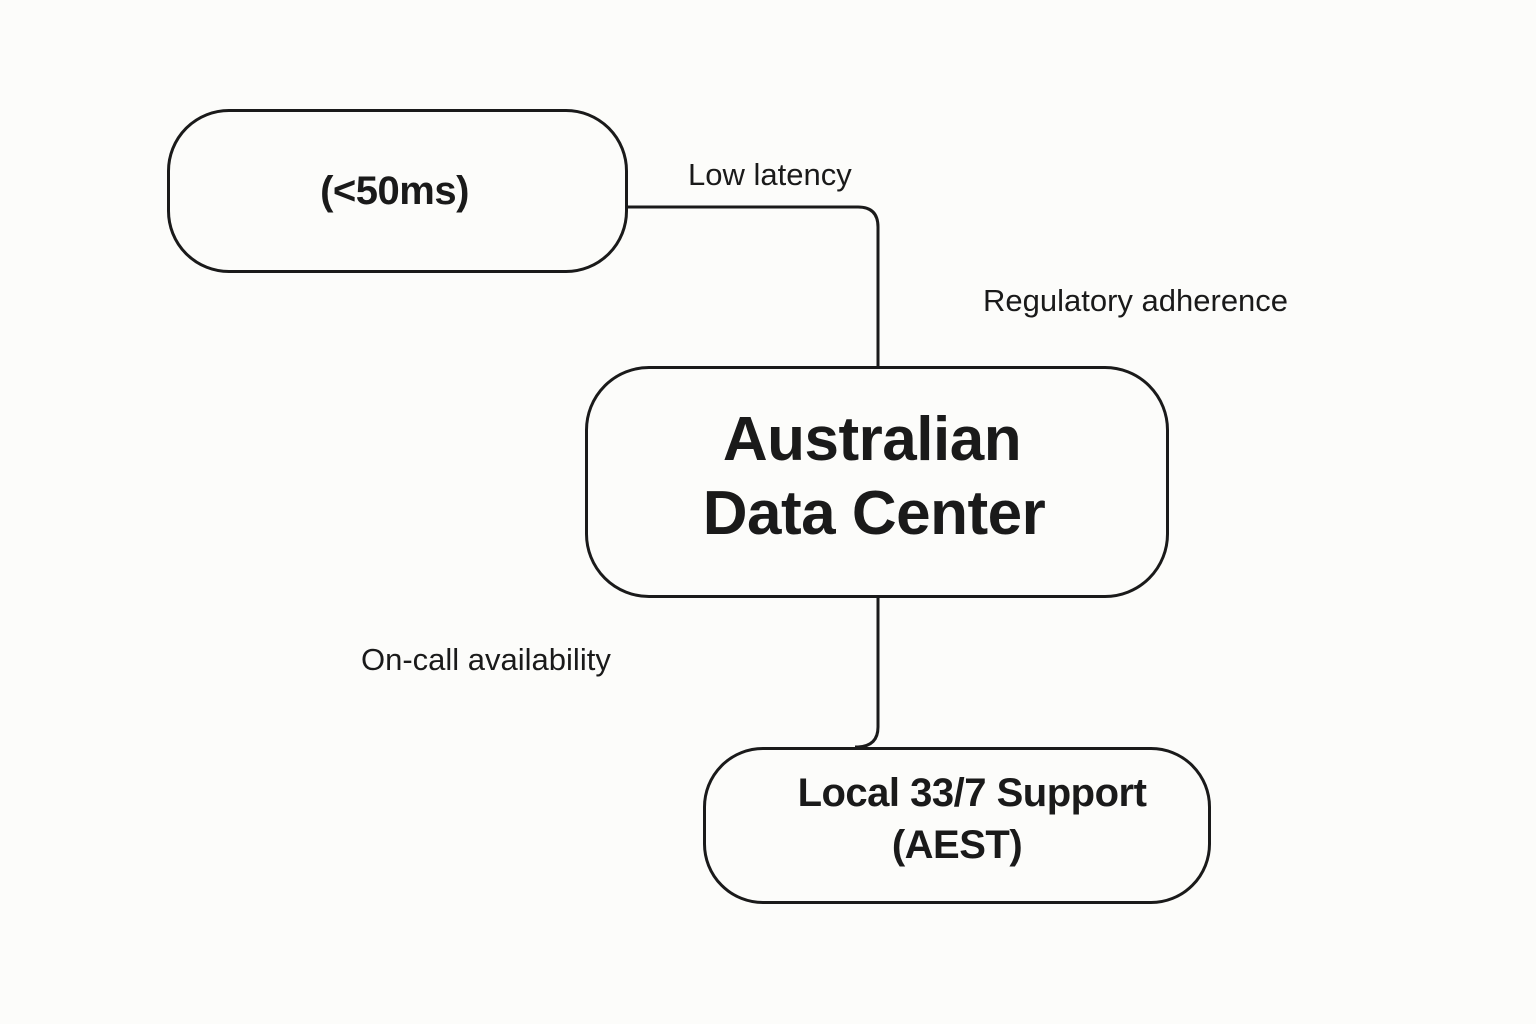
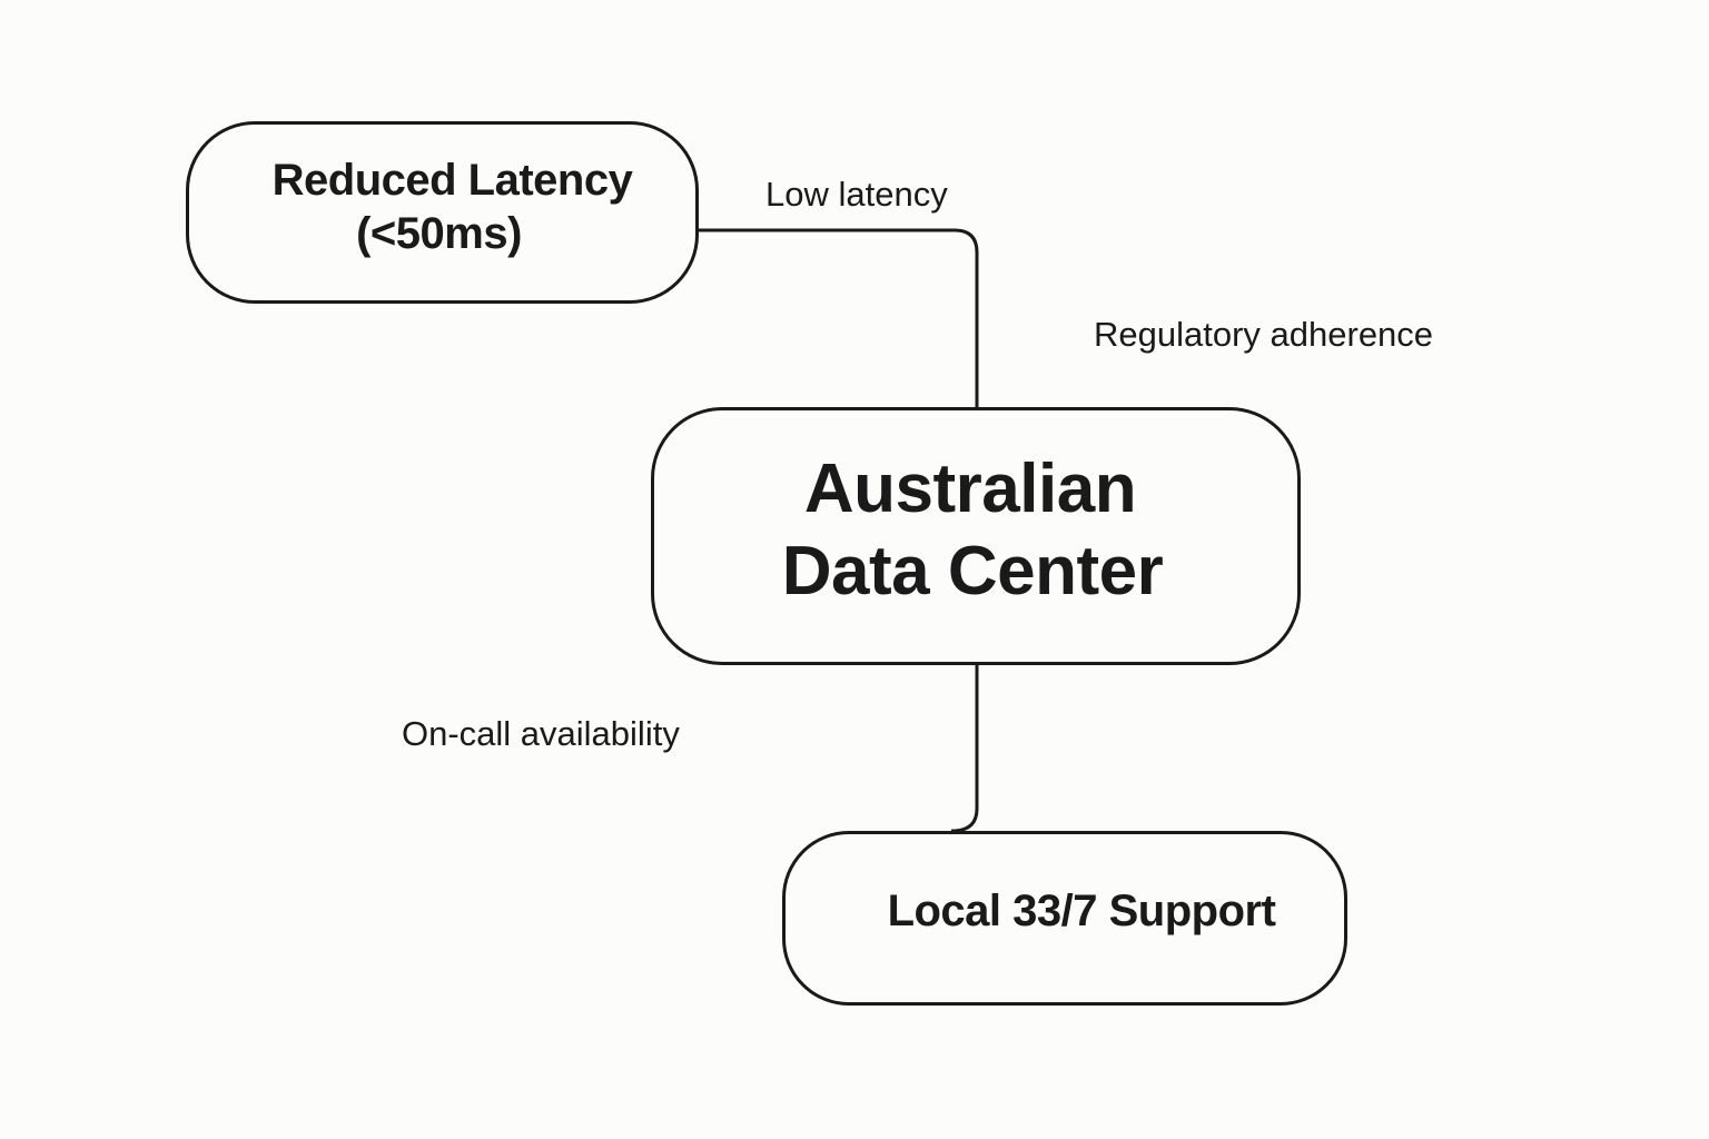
+ Reduced Latency
  (<50ms)
  Australian
  Data Center
  Local 33/7 Support
- (AEST)
  Low latency
  Regulatory adherence
  On-call availability
